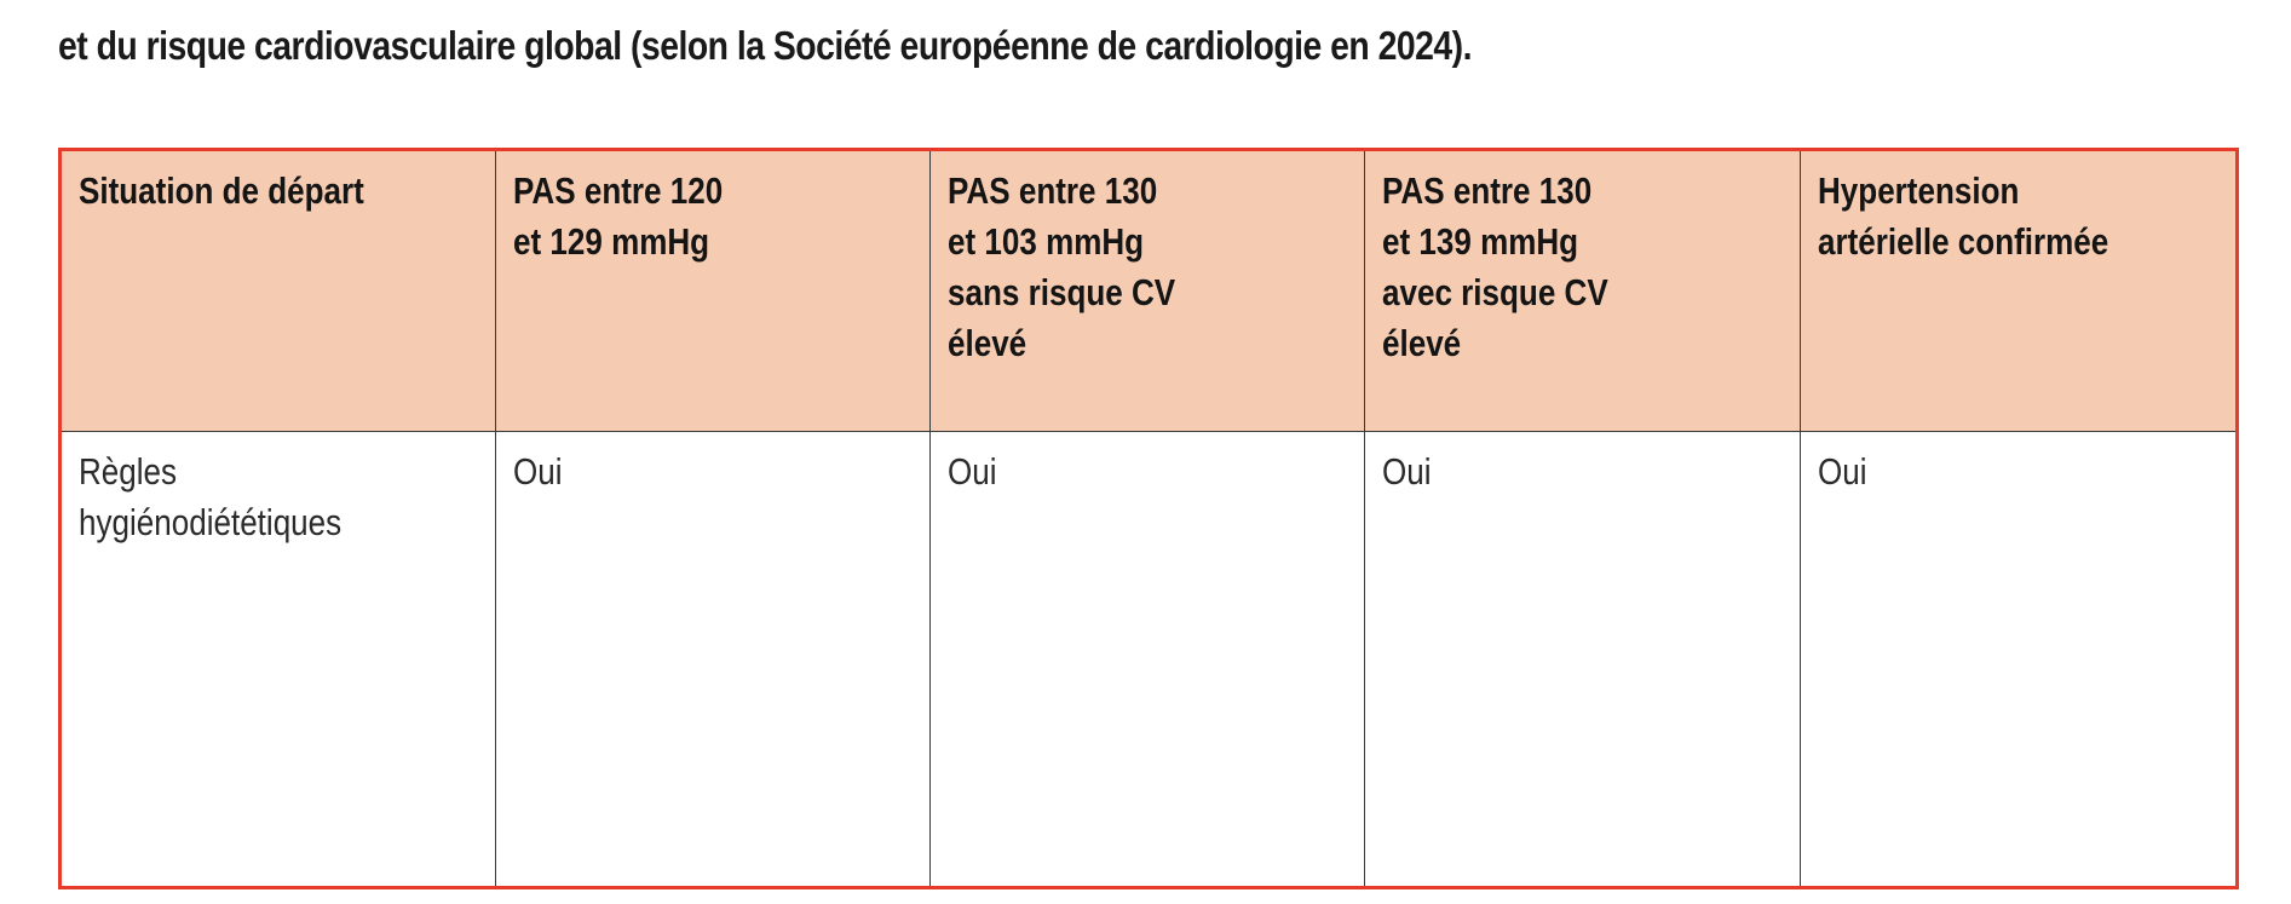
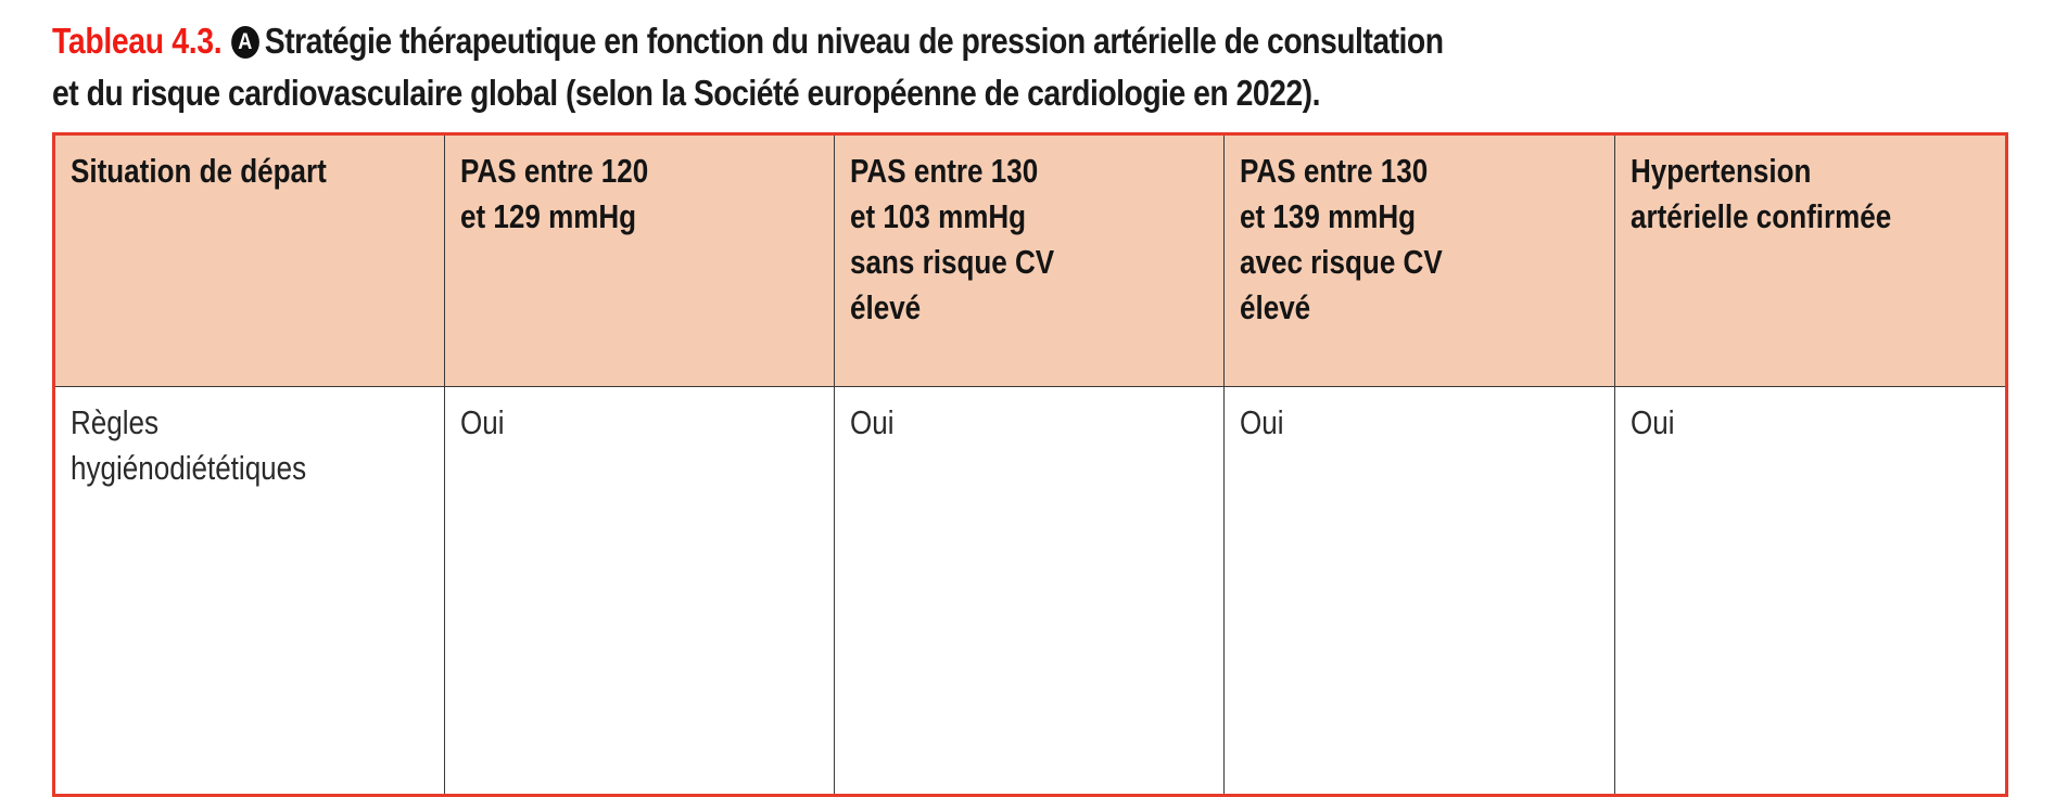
+ Tableau 4.3. A Stratégie thérapeutique en fonction du niveau de pression artérielle de consultation
- et du risque cardiovasculaire global (selon la Société européenne de cardiologie en 2024).
+ et du risque cardiovasculaire global (selon la Société européenne de cardiologie en 2022).
  Situation de départ	PAS entre 120 et 129 mmHg	PAS entre 130 et 103 mmHg sans risque CV élevé	PAS entre 130 et 139 mmHg avec risque CV élevé	Hypertension artérielle confirmée
  Règles hygiénodiététiques	Oui	Oui	Oui	Oui
